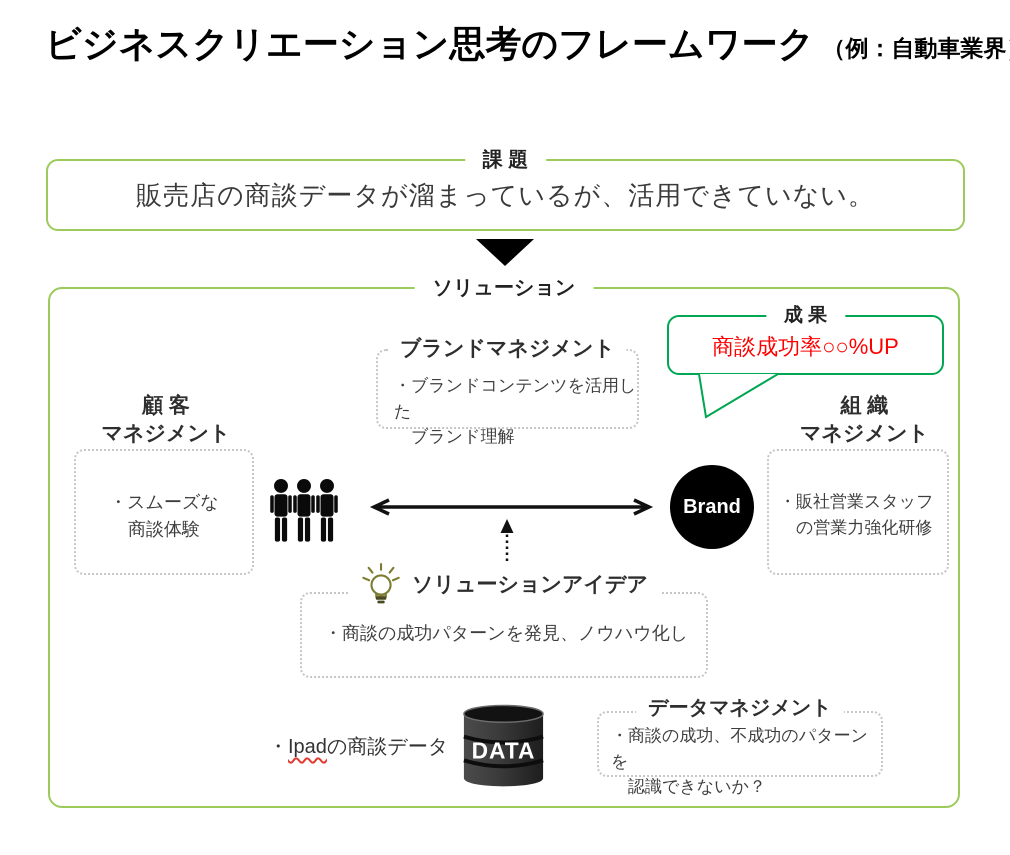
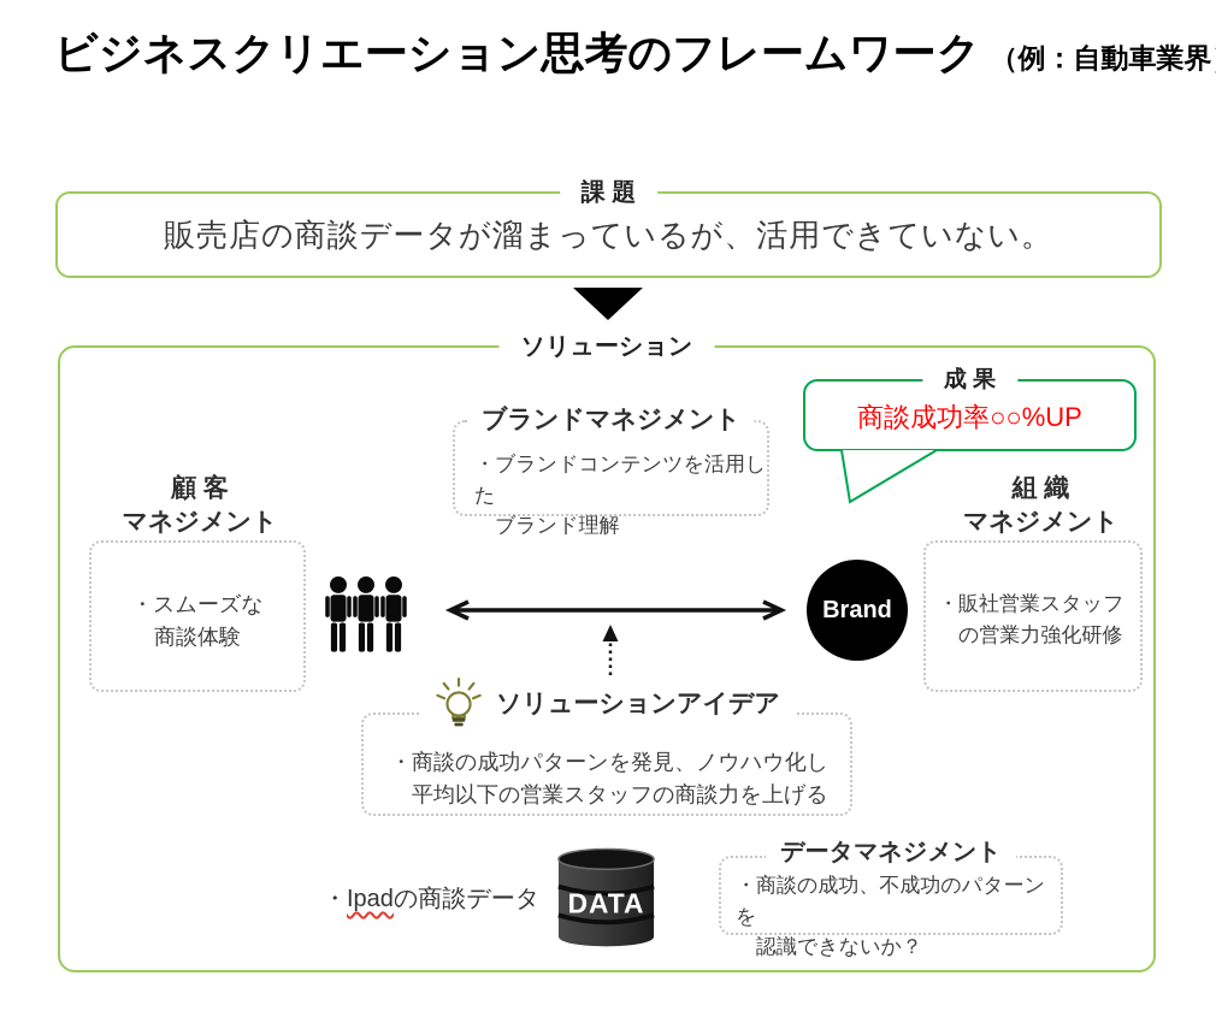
  ビジネスクリエーション思考のフレームワーク （例：自動車業界
  課 題
  販売店の商談データが溜まっているが、活用できていない。
  ソリューション
  成 果
  商談成功率○○%UP
  ブランドマネジメント
  ・ブランドコンテンツを活用した
  ブランド理解
  顧 客
  マネジメント
  ・スムーズな
  商談体験
  組 織
  マネジメント
  ・販社営業スタッフ
  の営業力強化研修
  Brand
  ソリューションアイデア
  ・商談の成功パターンを発見、ノウハウ化し
+ 平均以下の営業スタッフの商談力を上げる
  ・Ipadの商談データ
  DATA
  データマネジメント
  ・商談の成功、不成功のパターンを
  認識できないか？
